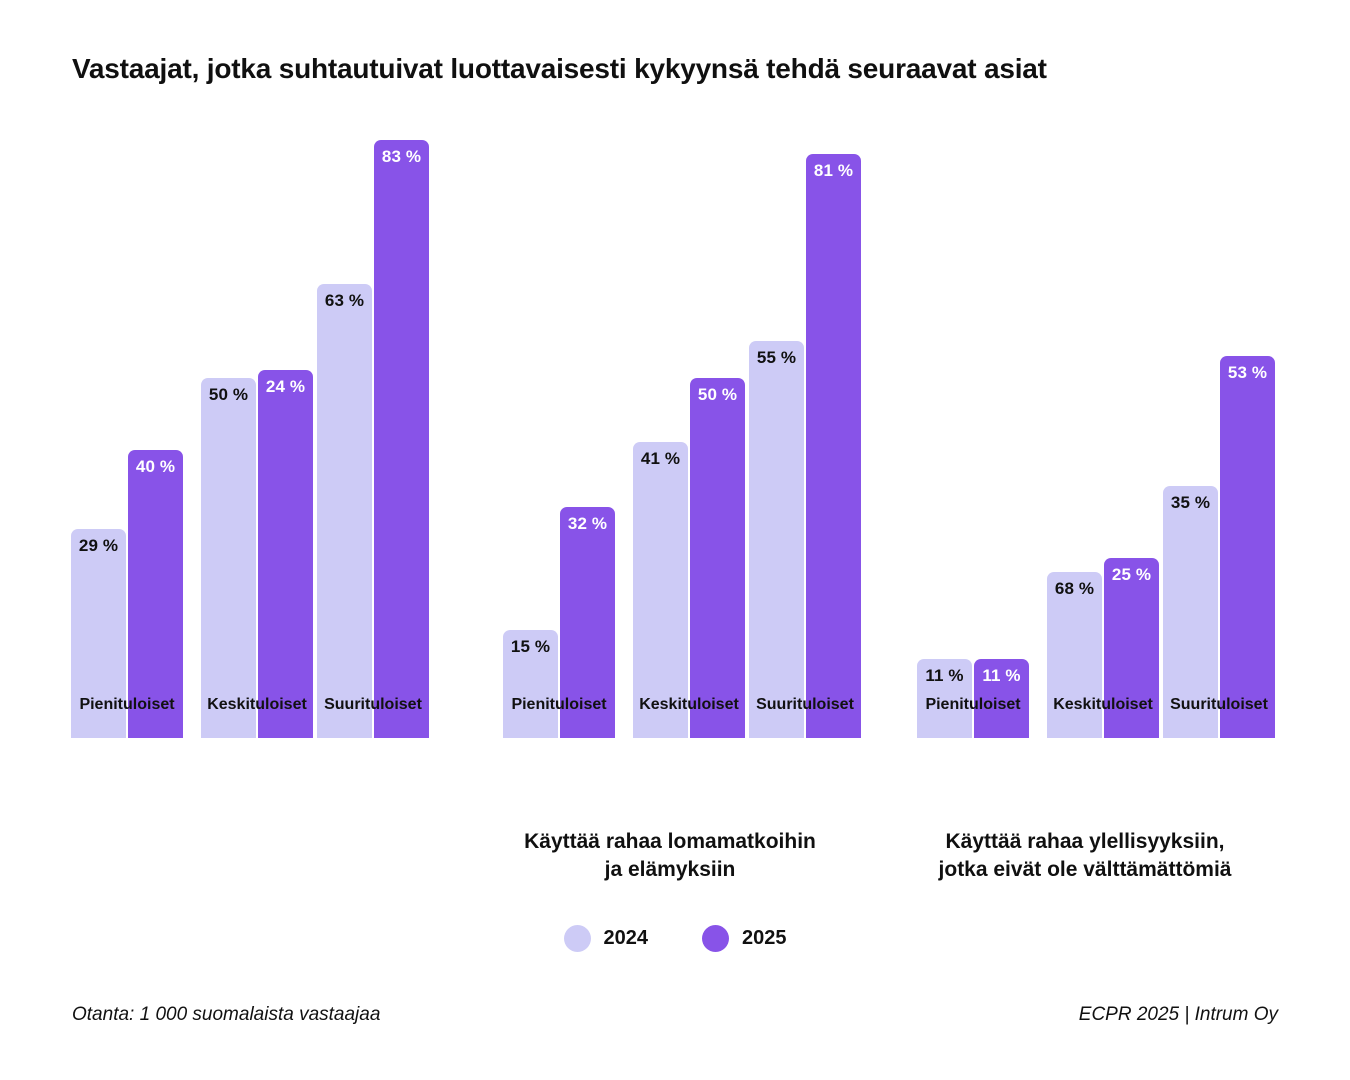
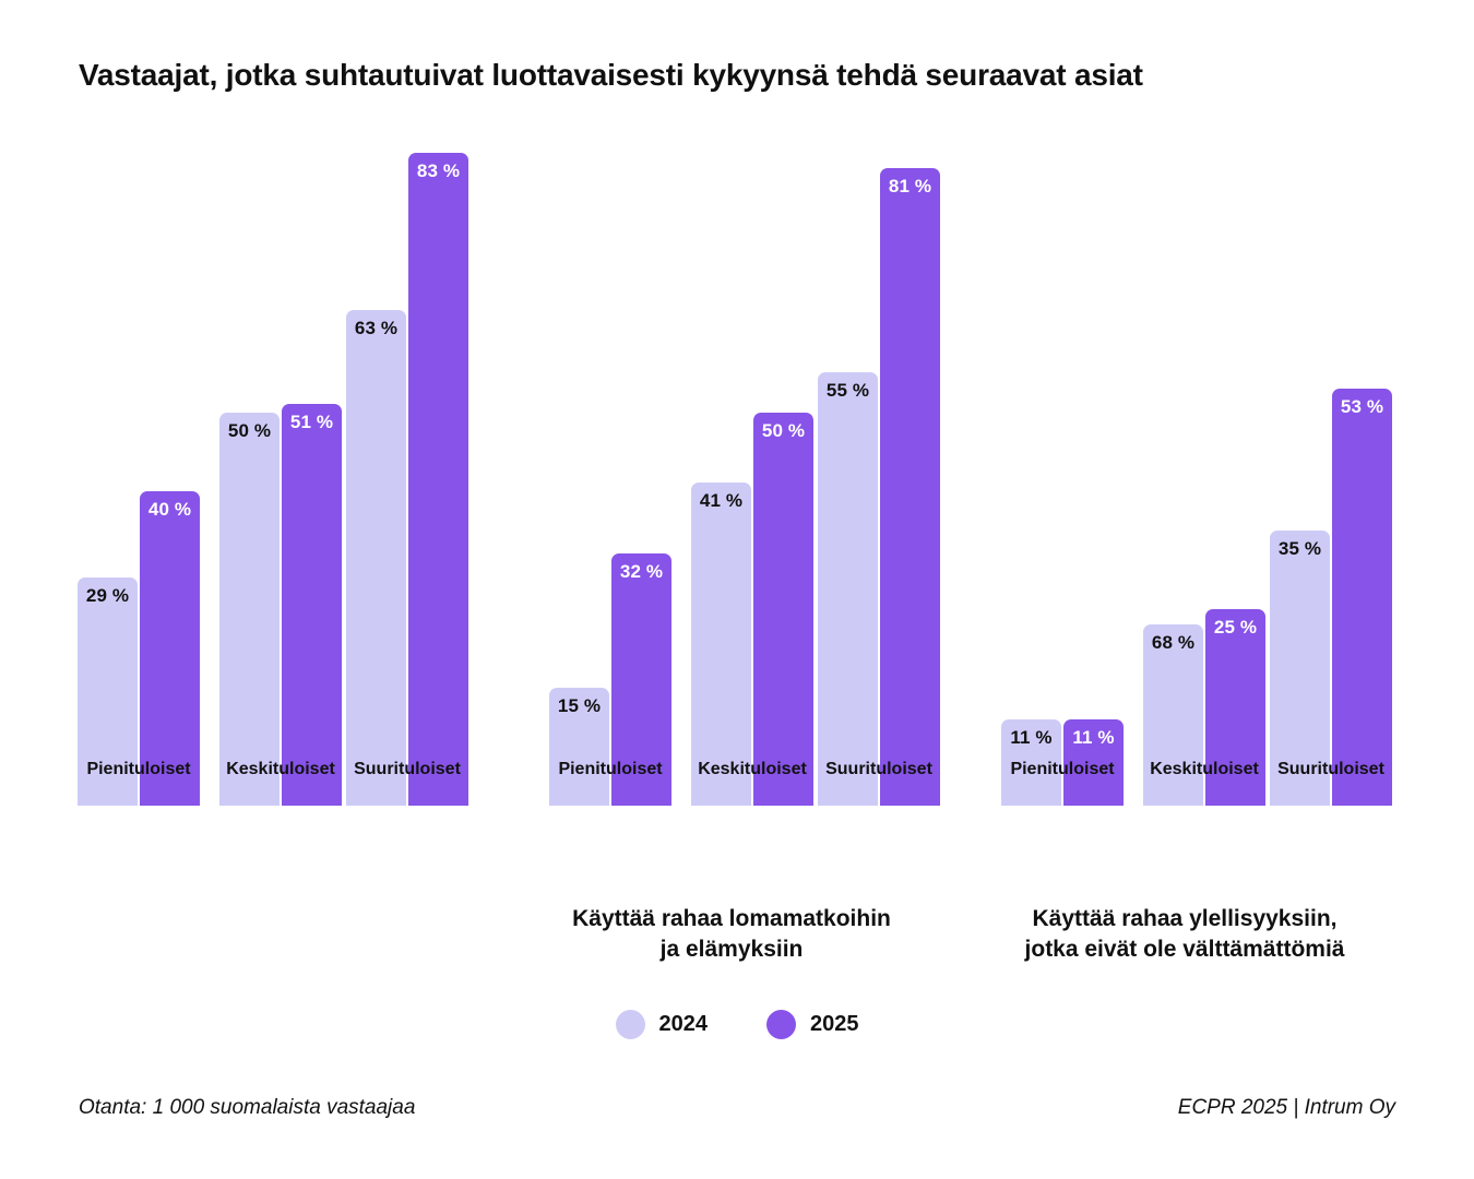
  Vastaajat, jotka suhtautuivat luottavaisesti kykyynsä tehdä seuraavat asiat
  29 %
  40 %
  Pienituloiset
  50 %
- 24 %
+ 51 %
  Keskituloiset
  63 %
  83 %
  Suurituloiset
  15 %
  32 %
  Pienituloiset
  41 %
  50 %
  Keskituloiset
  55 %
  81 %
  Suurituloiset
  11 %
  11 %
  Pienituloiset
  68 %
  25 %
  Keskituloiset
  35 %
  53 %
  Suurituloiset
  Käyttää rahaa lomamatkoihin
  ja elämyksiin
  Käyttää rahaa ylellisyyksiin,
  jotka eivät ole välttämättömiä
  2024
  2025
  Otanta: 1 000 suomalaista vastaajaa
  ECPR 2025 | Intrum Oy
